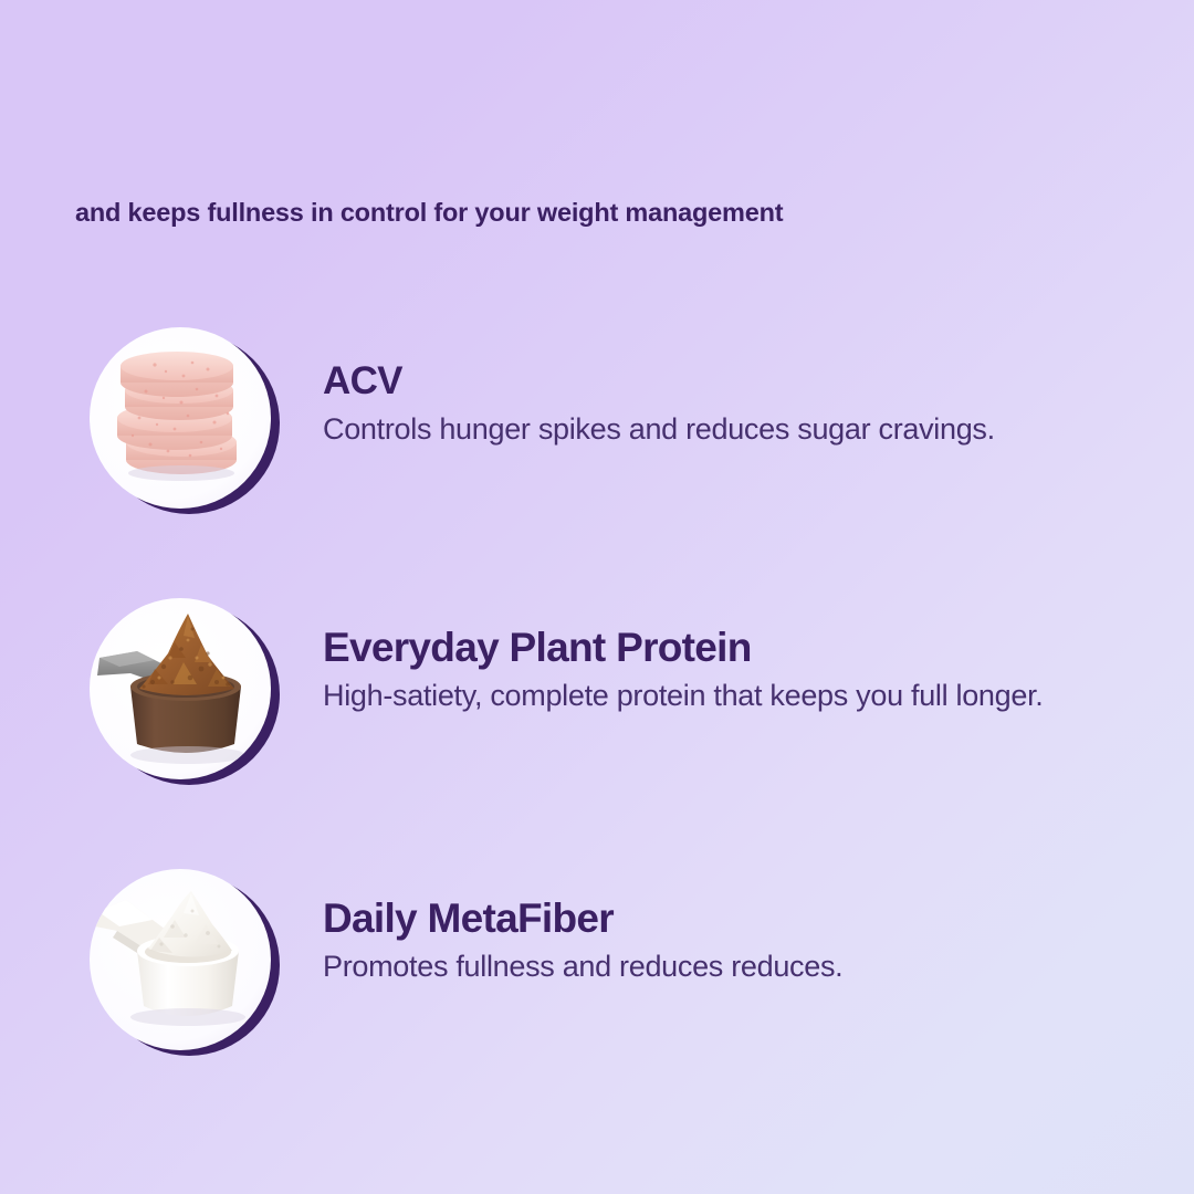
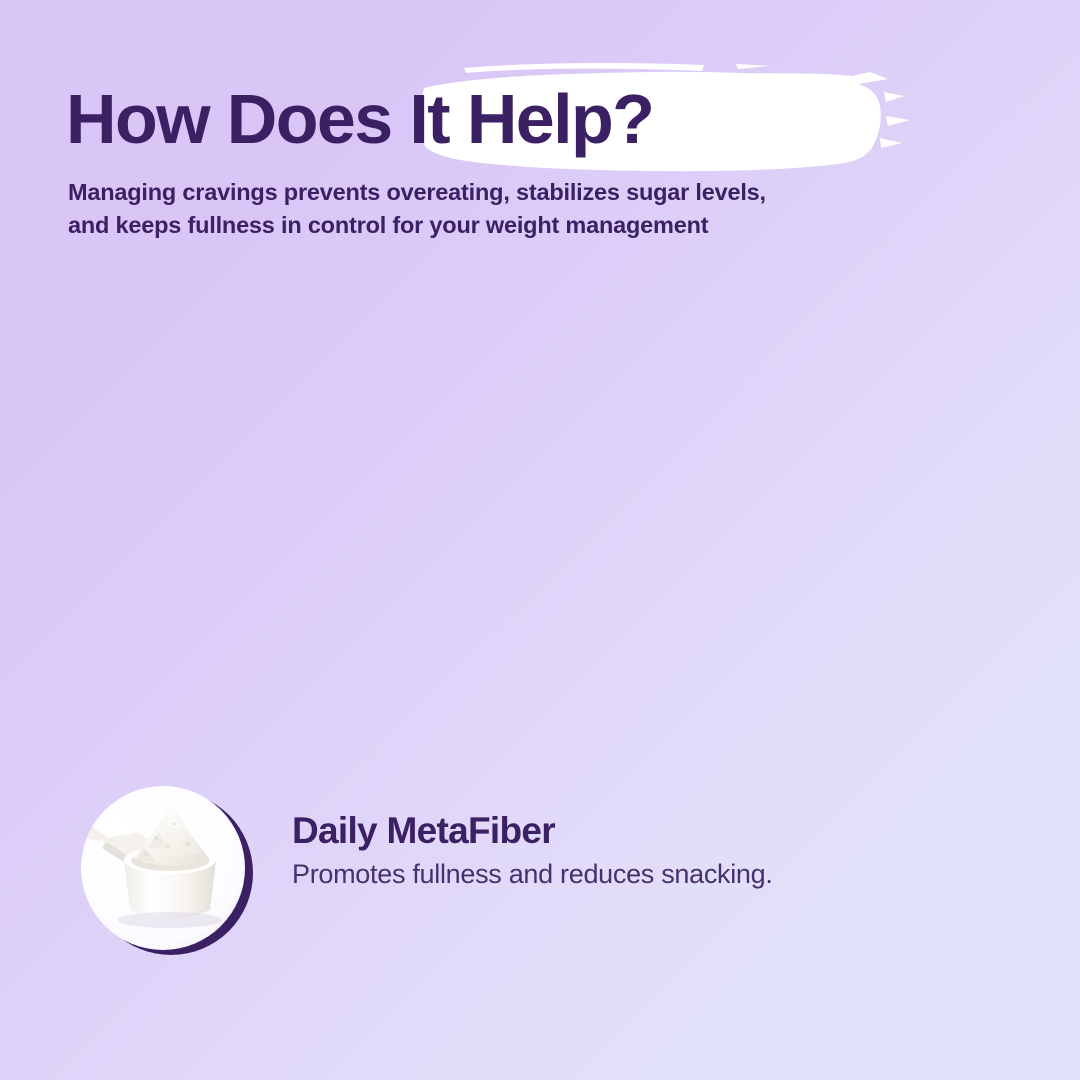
+ How Does It Help?
+ Managing cravings prevents overeating, stabilizes sugar levels,
  and keeps fullness in control for your weight management
- ACV
- Controls hunger spikes and reduces sugar cravings.
- Everyday Plant Protein
- High-satiety, complete protein that keeps you full longer.
  Daily MetaFiber
- Promotes fullness and reduces reduces.
+ Promotes fullness and reduces snacking.
